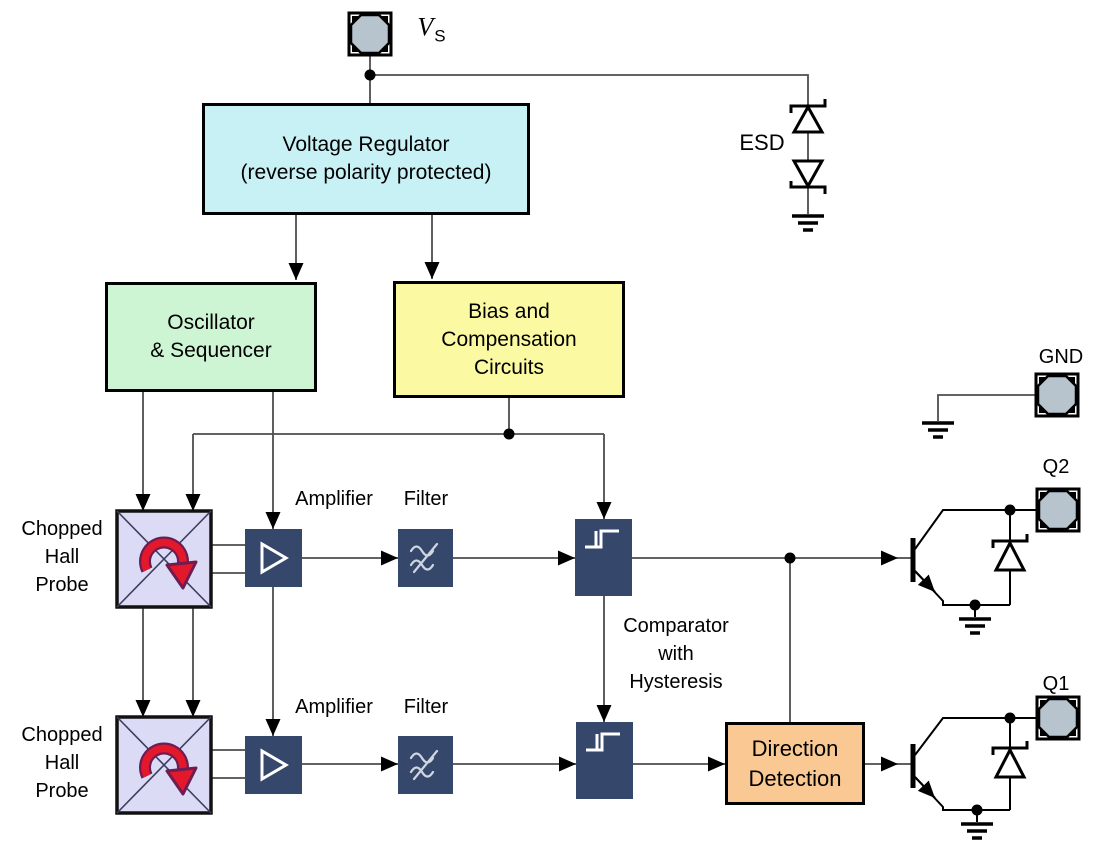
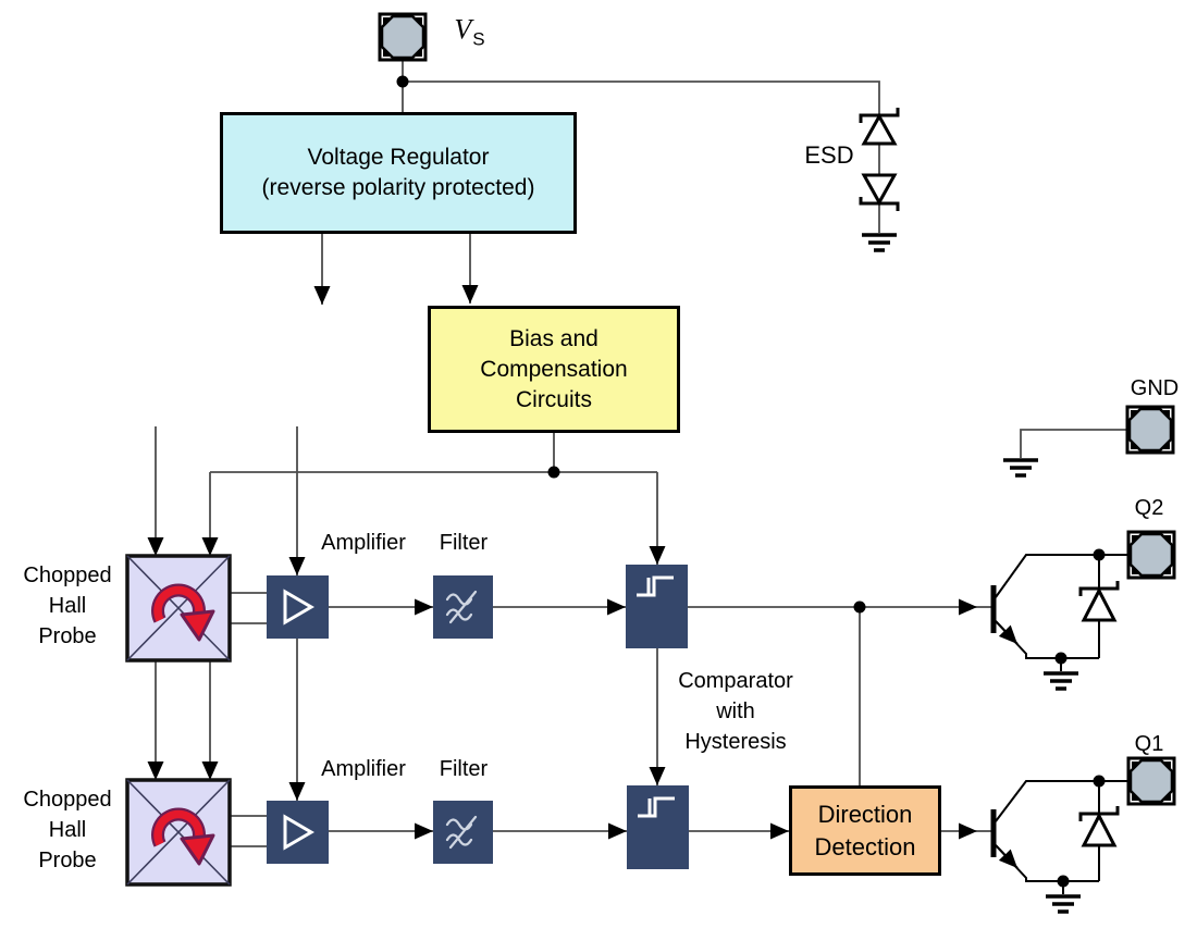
  Voltage Regulator
  (reverse polarity protected)
- Oscillator
- & Sequencer
  Bias and
  Compensation
  Circuits
  Direction
  Detection
  VS
  ESD
  GND
  Q2
  Q1
  Chopped
  Hall
  Probe
  Chopped
  Hall
  Probe
  Amplifier
  Filter
  Amplifier
  Filter
  Comparator
  with
  Hysteresis
